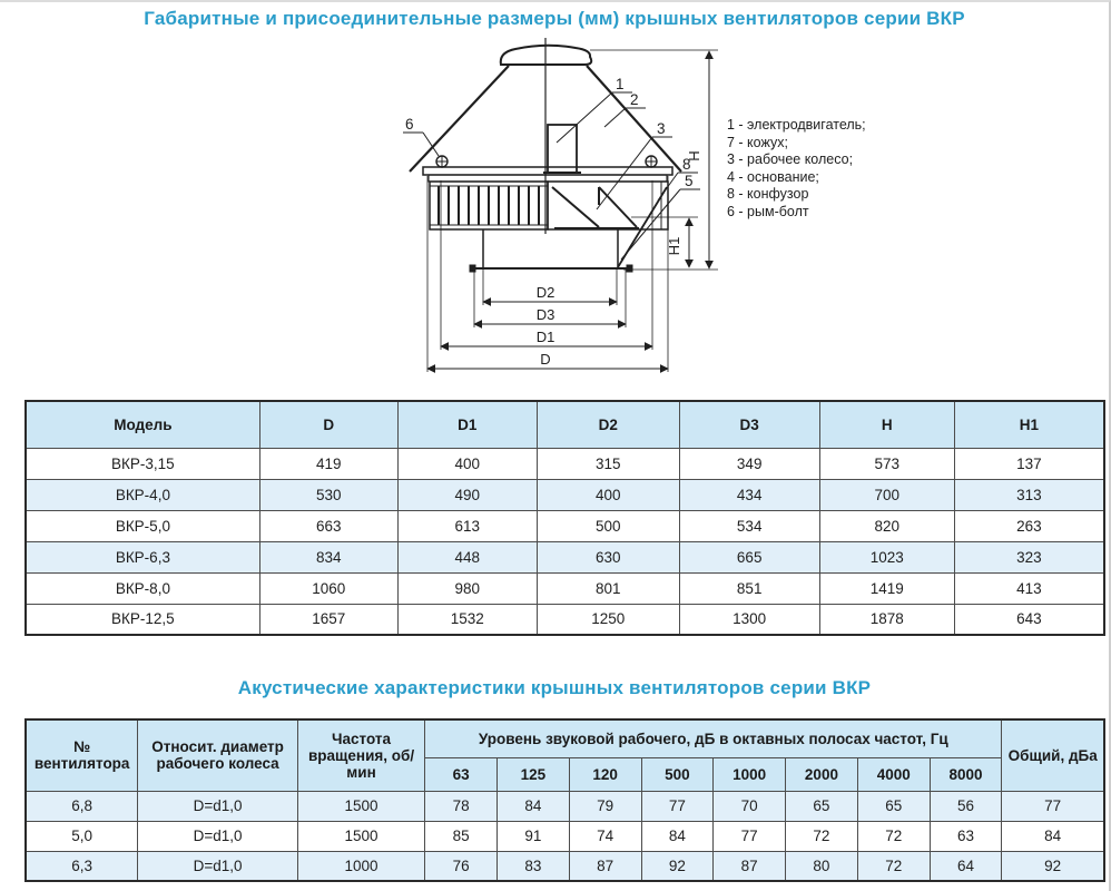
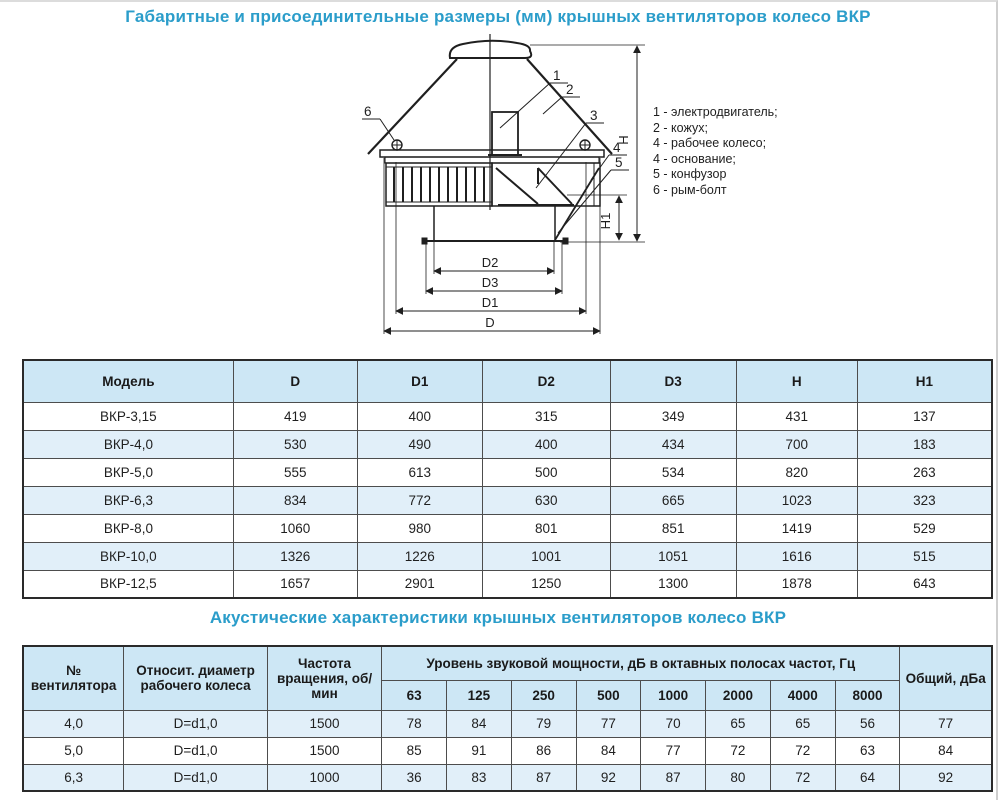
- Габаритные и присоединительные размеры (мм) крышных вентиляторов серии ВКР
+ Габаритные и присоединительные размеры (мм) крышных вентиляторов колесо ВКР
  D2
  D3
  D1
  D
  1
  2
  3
- 8
+ 4
  5
  6
  1 - электродвигатель;
- 7 - кожух;
+ 2 - кожух;
- 3 - рабочее колесо;
+ 4 - рабочее колесо;
  4 - основание;
- 8 - конфузор
+ 5 - конфузор
  6 - рым-болт
  Модель	D	D1	D2	D3	H	H1
- ВКР-3,15	419	400	315	349	573	137
+ ВКР-3,15	419	400	315	349	431	137
- ВКР-4,0	530	490	400	434	700	313
+ ВКР-4,0	530	490	400	434	700	183
- ВКР-5,0	663	613	500	534	820	263
+ ВКР-5,0	555	613	500	534	820	263
- ВКР-6,3	834	448	630	665	1023	323
+ ВКР-6,3	834	772	630	665	1023	323
- ВКР-8,0	1060	980	801	851	1419	413
+ ВКР-8,0	1060	980	801	851	1419	529
+ ВКР-10,0	1326	1226	1001	1051	1616	515
- ВКР-12,5	1657	1532	1250	1300	1878	643
+ ВКР-12,5	1657	2901	1250	1300	1878	643
- Акустические характеристики крышных вентиляторов серии ВКР
+ Акустические характеристики крышных вентиляторов колесо ВКР
- № вентилятора	Относит. диаметр рабочего колеса	Частота вращения, об/мин	Уровень звуковой рабочего, дБ в октавных полосах частот, Гц	Общий, дБа
+ № вентилятора	Относит. диаметр рабочего колеса	Частота вращения, об/мин	Уровень звуковой мощности, дБ в октавных полосах частот, Гц	Общий, дБа
- 63	125	120	500	1000	2000	4000	8000
+ 63	125	250	500	1000	2000	4000	8000
- 6,8	D=d1,0	1500	78	84	79	77	70	65	65	56	77
+ 4,0	D=d1,0	1500	78	84	79	77	70	65	65	56	77
- 5,0	D=d1,0	1500	85	91	74	84	77	72	72	63	84
+ 5,0	D=d1,0	1500	85	91	86	84	77	72	72	63	84
- 6,3	D=d1,0	1000	76	83	87	92	87	80	72	64	92
+ 6,3	D=d1,0	1000	36	83	87	92	87	80	72	64	92
